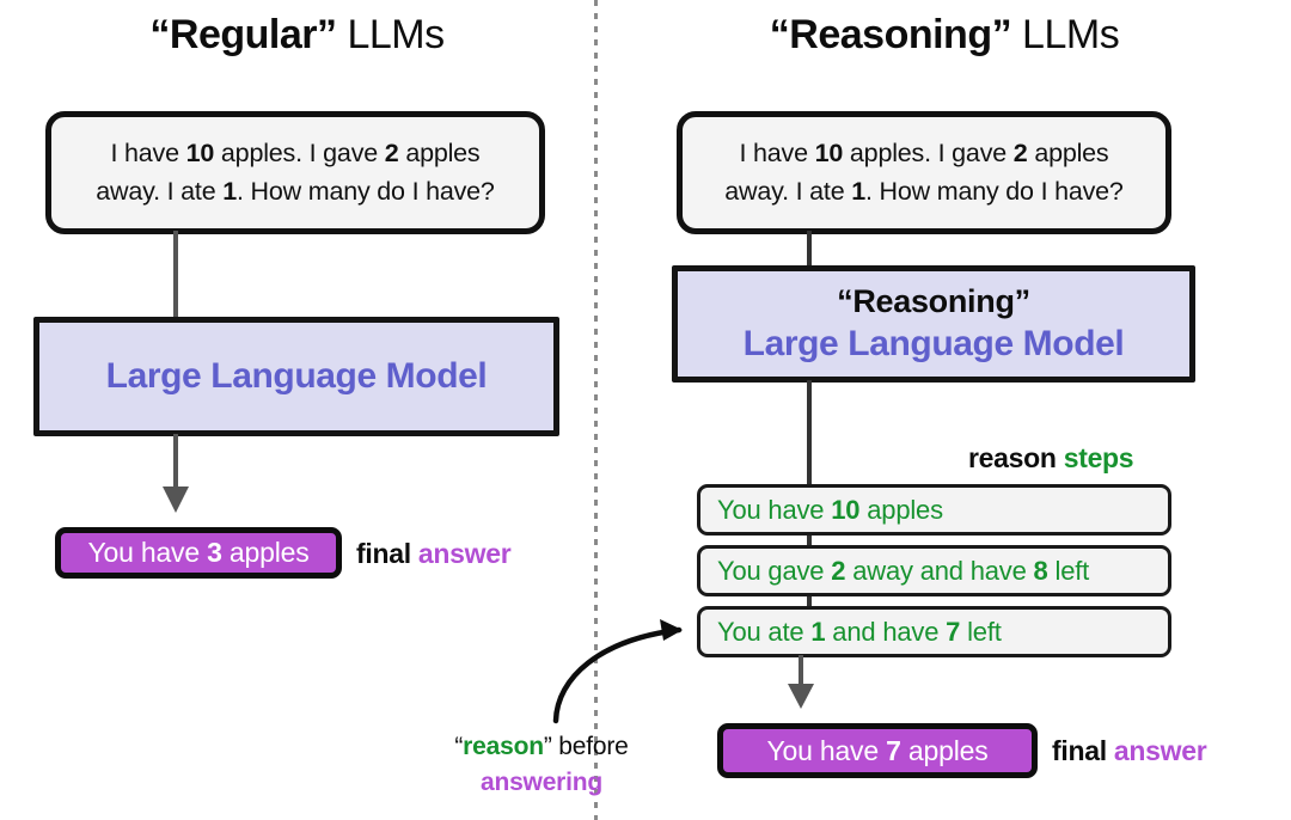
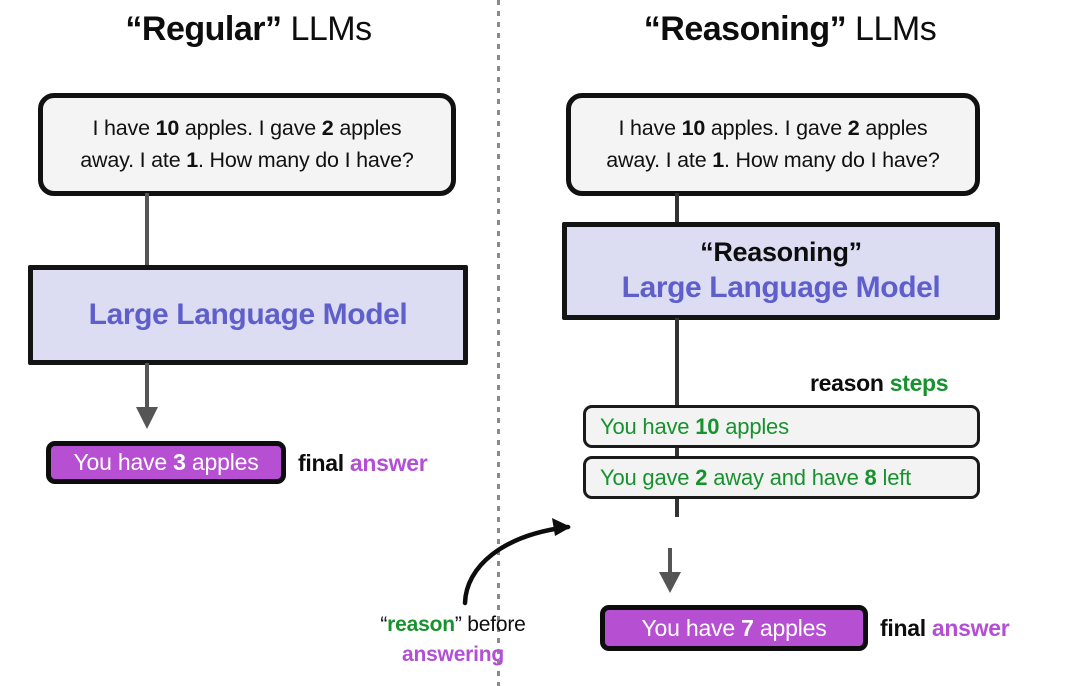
  “Regular” LLMs
  I have 10 apples. I gave 2 apples
  away. I ate 1. How many do I have?
  Large Language Model
  You have 3 apples
  final answer
  “Reasoning” LLMs
  I have 10 apples. I gave 2 apples
  away. I ate 1. How many do I have?
  “Reasoning”
  Large Language Model
  reason steps
  You have 10 apples
  You gave 2 away and have 8 left
- You ate 1 and have 7 left
  You have 7 apples
  final answer
  “reason” before
  answering
